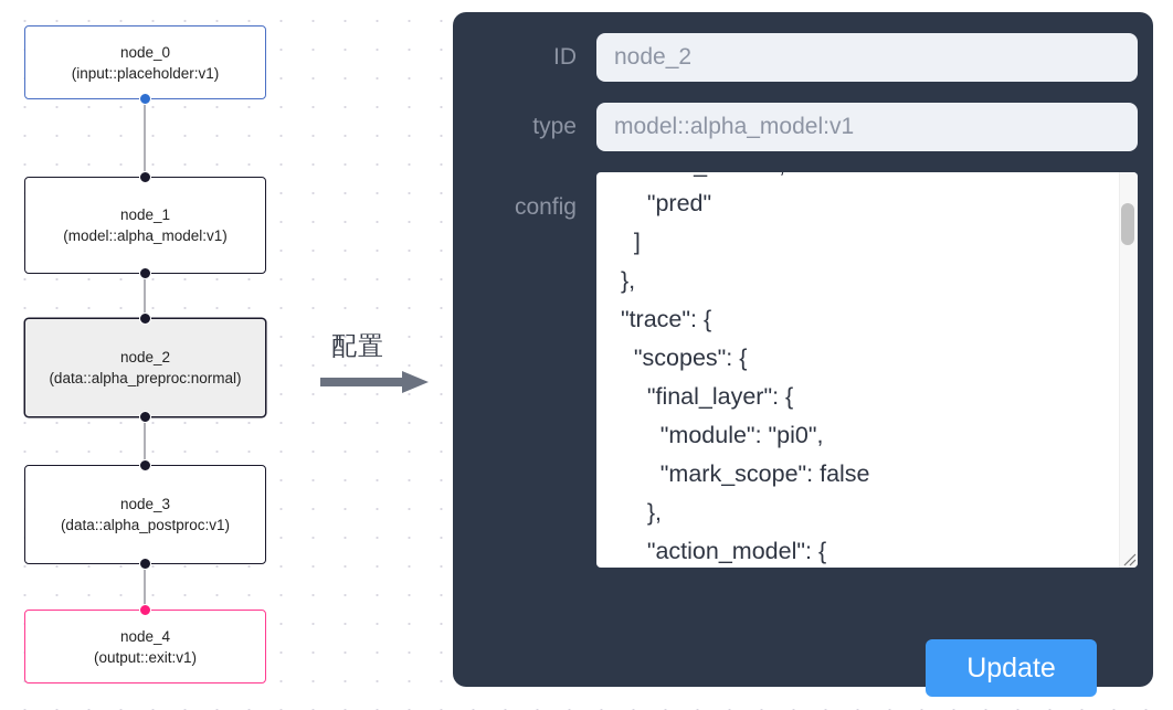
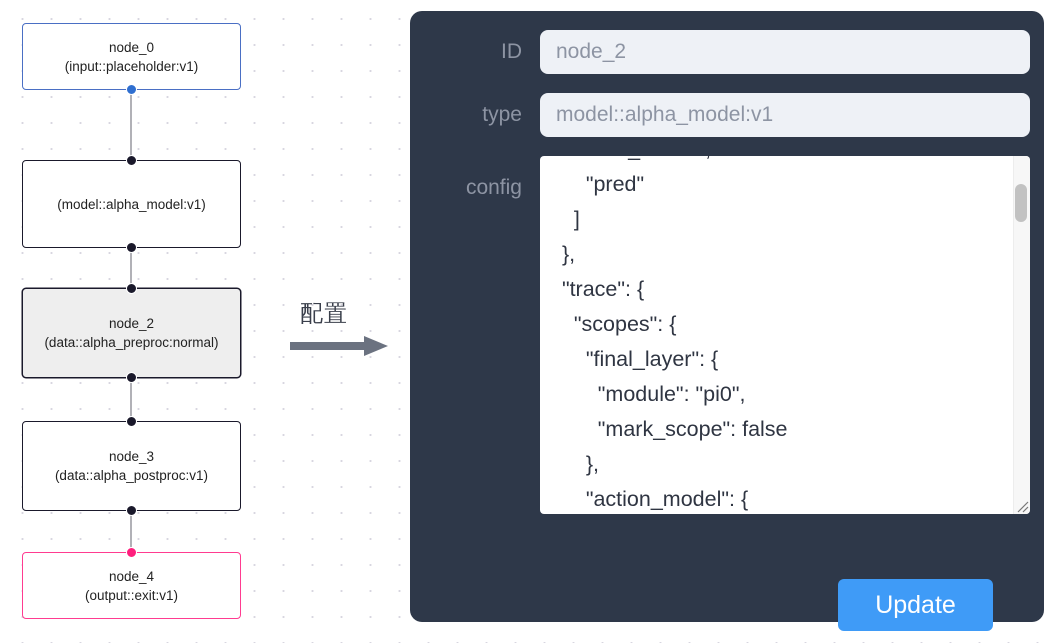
  node_0
  (input::placeholder:v1)
- node_1
  (model::alpha_model:v1)
  node_2
  (data::alpha_preproc:normal)
  node_3
  (data::alpha_postproc:v1)
  node_4
  (output::exit:v1)
  配置
  ID
  node_2
  type
  model::alpha_model:v1
  config
  "pred"
  ]
  },
  "trace": {
  "scopes": {
  "final_layer": {
  "module": "pi0",
  "mark_scope": false
  },
  "action_model": {
  Update
